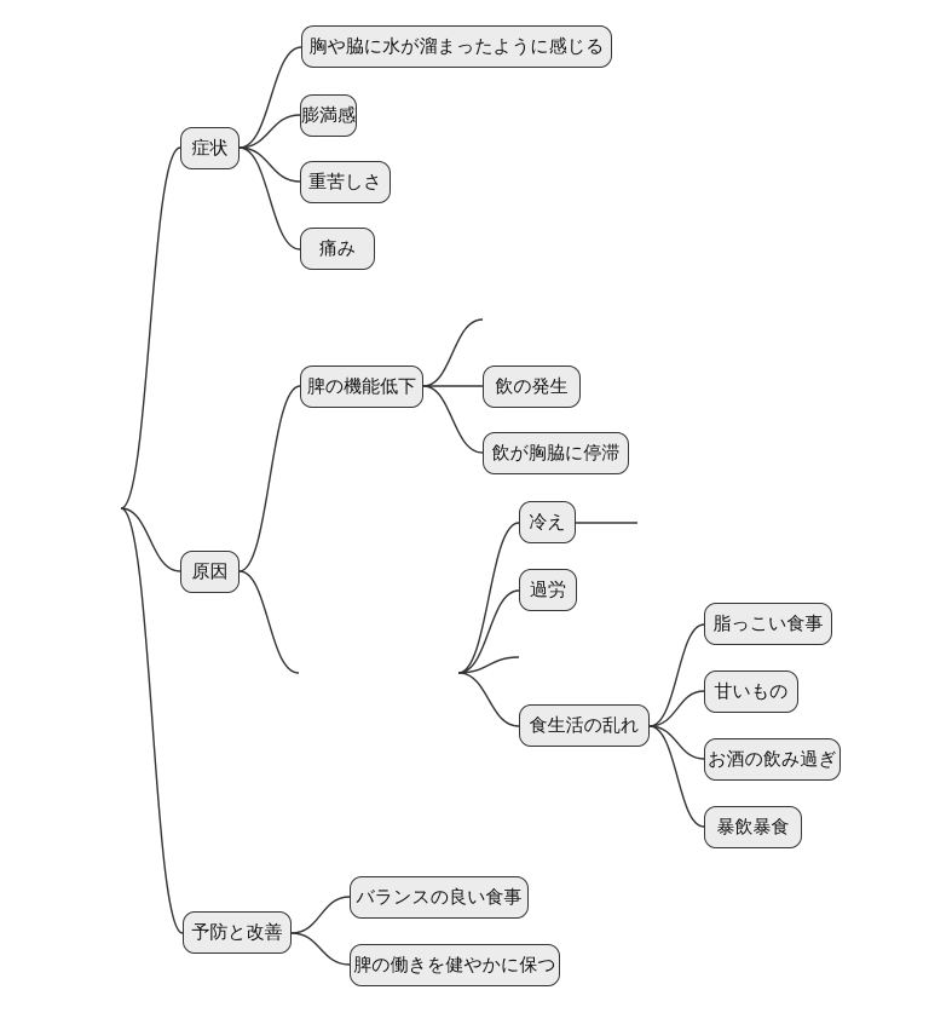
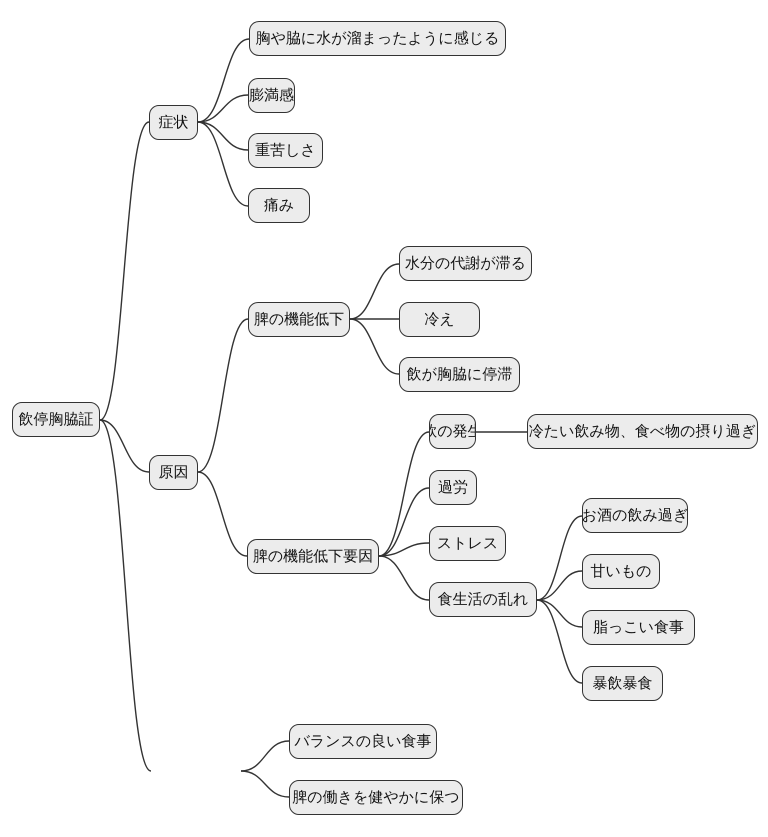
+ 飲停胸脇証
  症状
  胸や脇に水が溜まったように感じる
  膨満感
  重苦しさ
  痛み
  原因
  脾の機能低下
+ 水分の代謝が滞る
- 飲の発生
+ 冷え
  飲が胸脇に停滞
+ 脾の機能低下要因
- 冷え
+ 飲の発生
+ 冷たい飲み物、食べ物の摂り過ぎ
  過労
+ ストレス
  食生活の乱れ
- 脂っこい食事
+ お酒の飲み過ぎ
  甘いもの
- お酒の飲み過ぎ
+ 脂っこい食事
  暴飲暴食
- 予防と改善
  バランスの良い食事
  脾の働きを健やかに保つ
